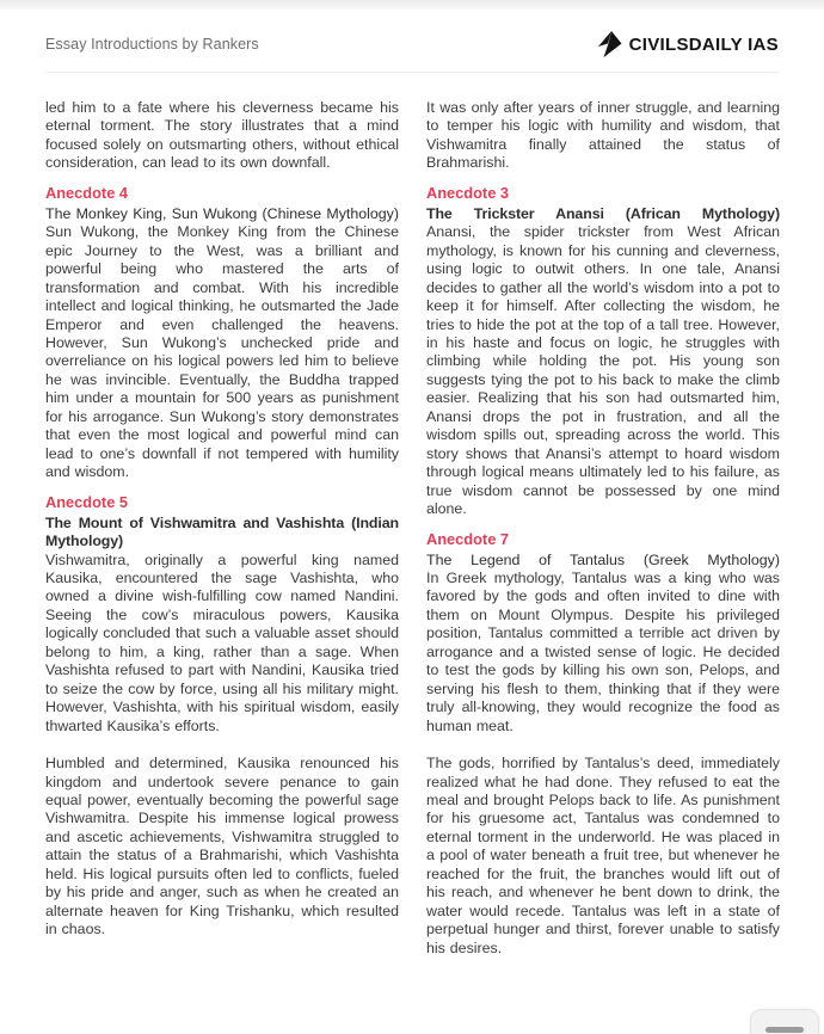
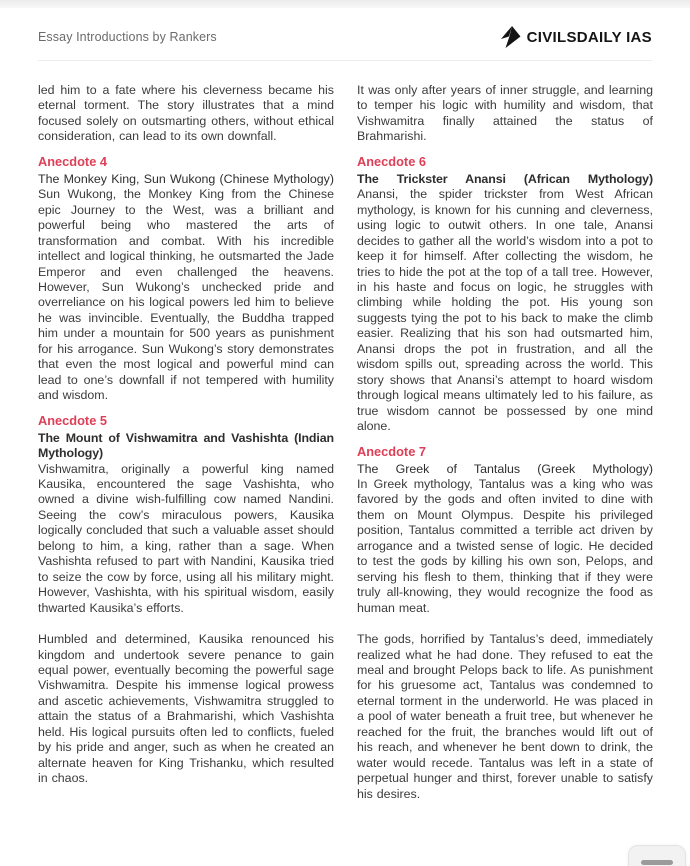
  Essay Introductions by Rankers
  CIVILSDAILY IAS
  led him to a fate where his cleverness became his eternal torment. The story illustrates that a mind focused solely on outsmarting others, without ethical consideration, can lead to its own downfall.
  Anecdote 4
  The Monkey King, Sun Wukong (Chinese Mythology)
  Sun Wukong, the Monkey King from the Chinese epic Journey to the West, was a brilliant and powerful being who mastered the arts of transformation and combat. With his incredible intellect and logical thinking, he outsmarted the Jade Emperor and even challenged the heavens. However, Sun Wukong’s unchecked pride and overreliance on his logical powers led him to believe he was invincible. Eventually, the Buddha trapped him under a mountain for 500 years as punishment for his arrogance. Sun Wukong’s story demonstrates that even the most logical and powerful mind can lead to one’s downfall if not tempered with humility and wisdom.
  Anecdote 5
  The Mount of Vishwamitra and Vashishta (Indian Mythology)
  Vishwamitra, originally a powerful king named Kausika, encountered the sage Vashishta, who owned a divine wish-fulfilling cow named Nandini. Seeing the cow’s miraculous powers, Kausika logically concluded that such a valuable asset should belong to him, a king, rather than a sage. When Vashishta refused to part with Nandini, Kausika tried to seize the cow by force, using all his military might. However, Vashishta, with his spiritual wisdom, easily thwarted Kausika’s efforts.
  Humbled and determined, Kausika renounced his kingdom and undertook severe penance to gain equal power, eventually becoming the powerful sage Vishwamitra. Despite his immense logical prowess and ascetic achievements, Vishwamitra struggled to attain the status of a Brahmarishi, which Vashishta held. His logical pursuits often led to conflicts, fueled by his pride and anger, such as when he created an alternate heaven for King Trishanku, which resulted in chaos.
  It was only after years of inner struggle, and learning to temper his logic with humility and wisdom, that Vishwamitra finally attained the status of Brahmarishi.
- Anecdote 3
+ Anecdote 6
  The Trickster Anansi (African Mythology)
  Anansi, the spider trickster from West African mythology, is known for his cunning and cleverness, using logic to outwit others. In one tale, Anansi decides to gather all the world’s wisdom into a pot to keep it for himself. After collecting the wisdom, he tries to hide the pot at the top of a tall tree. However, in his haste and focus on logic, he struggles with climbing while holding the pot. His young son suggests tying the pot to his back to make the climb easier. Realizing that his son had outsmarted him, Anansi drops the pot in frustration, and all the wisdom spills out, spreading across the world. This story shows that Anansi’s attempt to hoard wisdom through logical means ultimately led to his failure, as true wisdom cannot be possessed by one mind alone.
  Anecdote 7
- The Legend of Tantalus (Greek Mythology)
+ The Greek of Tantalus (Greek Mythology)
  In Greek mythology, Tantalus was a king who was favored by the gods and often invited to dine with them on Mount Olympus. Despite his privileged position, Tantalus committed a terrible act driven by arrogance and a twisted sense of logic. He decided to test the gods by killing his own son, Pelops, and serving his flesh to them, thinking that if they were truly all-knowing, they would recognize the food as human meat.
  The gods, horrified by Tantalus’s deed, immediately realized what he had done. They refused to eat the meal and brought Pelops back to life. As punishment for his gruesome act, Tantalus was condemned to eternal torment in the underworld. He was placed in a pool of water beneath a fruit tree, but whenever he reached for the fruit, the branches would lift out of his reach, and whenever he bent down to drink, the water would recede. Tantalus was left in a state of perpetual hunger and thirst, forever unable to satisfy his desires.
